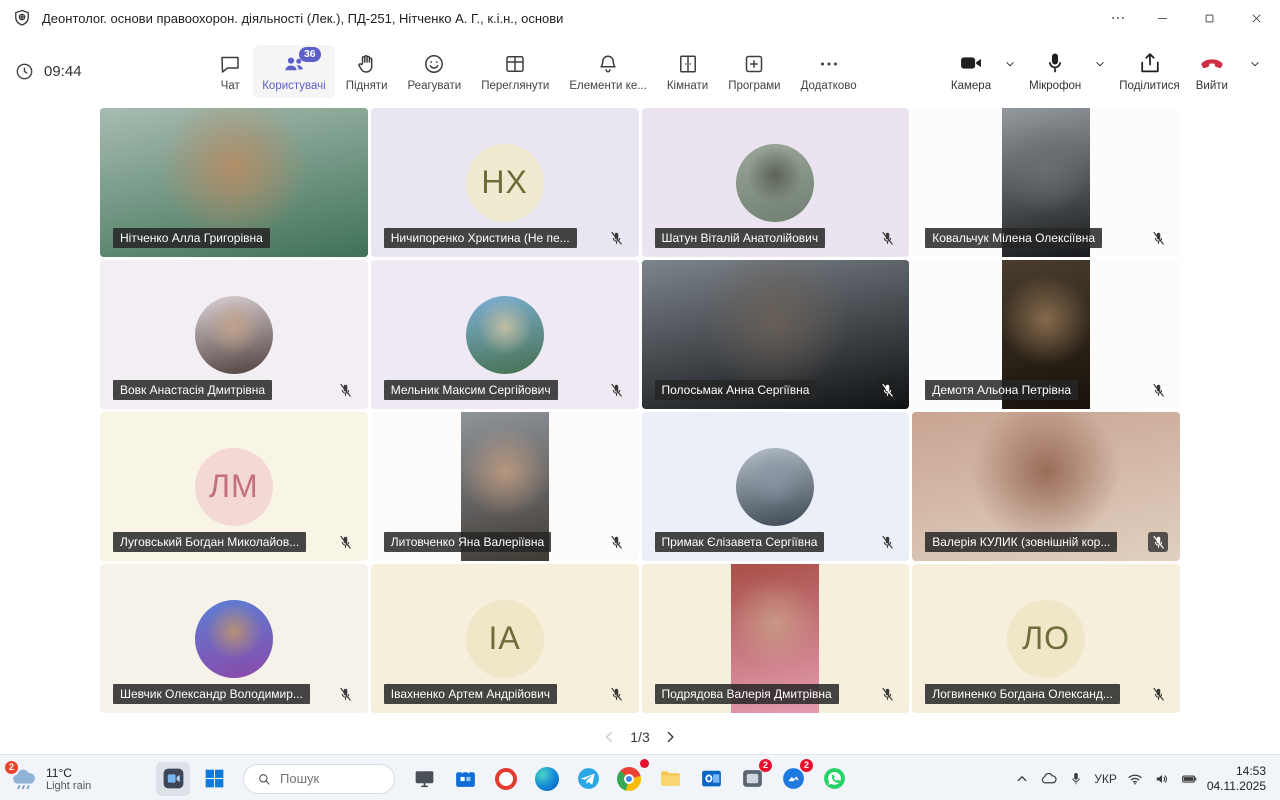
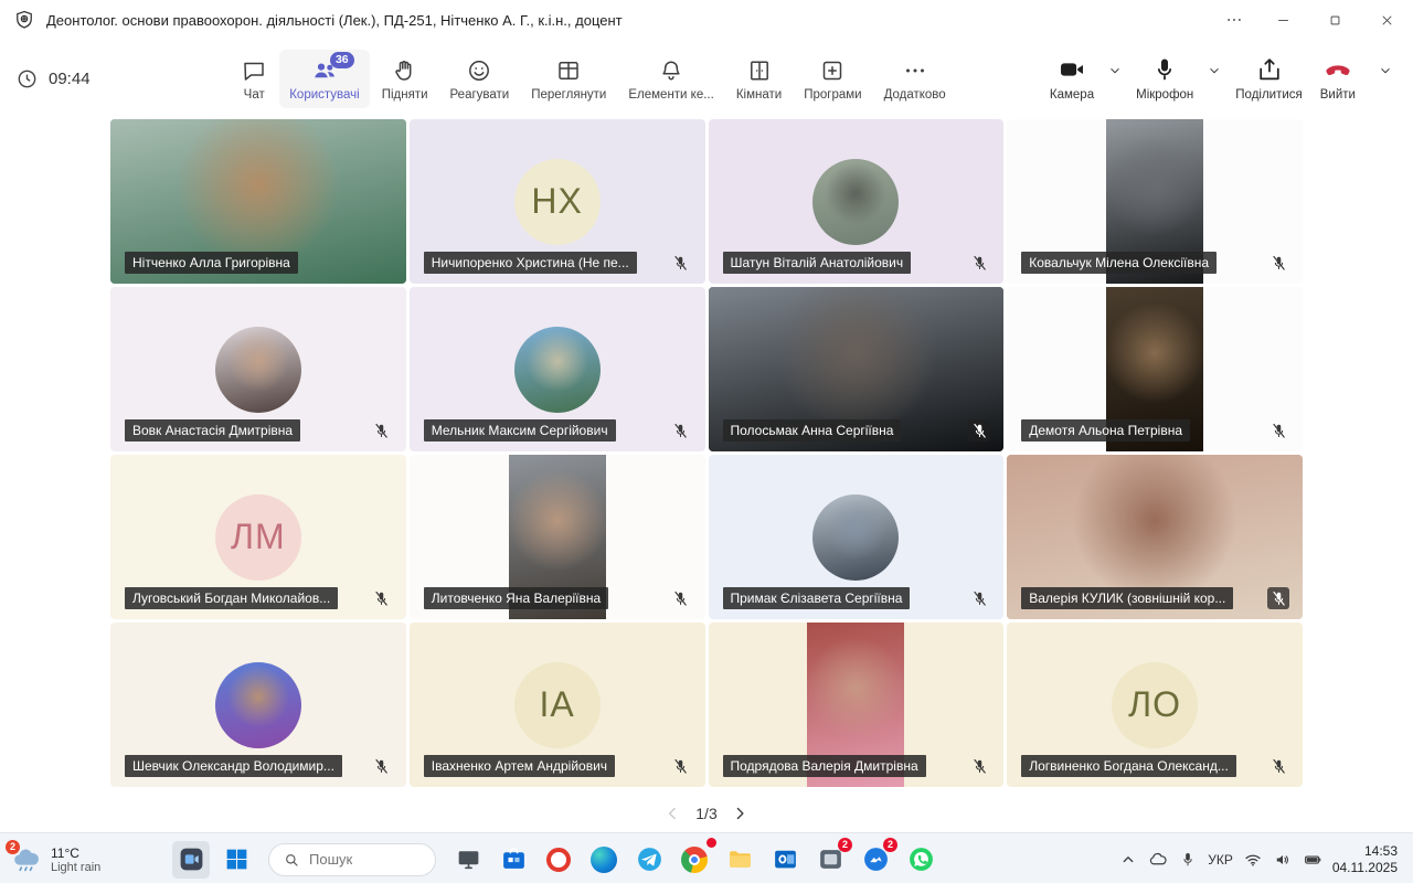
- Деонтолог. основи правоохорон. діяльності (Лек.), ПД-251, Нітченко А. Г., к.і.н., основи
+ Деонтолог. основи правоохорон. діяльності (Лек.), ПД-251, Нітченко А. Г., к.і.н., доцент
  09:44
  Чат
  36
  Користувачі
  Підняти
  Реагувати
  Переглянути
  Елементи ке...
  Кімнати
  Програми
  Додатково
  Камера
  Мікрофон
  Поділитися
  Вийти
  Нітченко Алла Григорівна
  НХ
  Ничипоренко Христина (Не пе...
  Шатун Віталій Анатолійович
  Ковальчук Мілена Олексіївна
  Вовк Анастасія Дмитрівна
  Мельник Максим Сергійович
  Полосьмак Анна Сергіївна
  Демотя Альона Петрівна
  ЛМ
  Луговський Богдан Миколайов...
  Литовченко Яна Валеріївна
  Примак Єлізавета Сергіївна
  Валерія КУЛИК (зовнішній кор...
  Шевчик Олександр Володимир...
  ІА
  Івахненко Артем Андрійович
  Подрядова Валерія Дмитрівна
  ЛО
  Логвиненко Богдана Олександ...
  1/3
  2
  11°C
  Light rain
  Пошук
  2
  2
  УКР
  14:53
  04.11.2025
